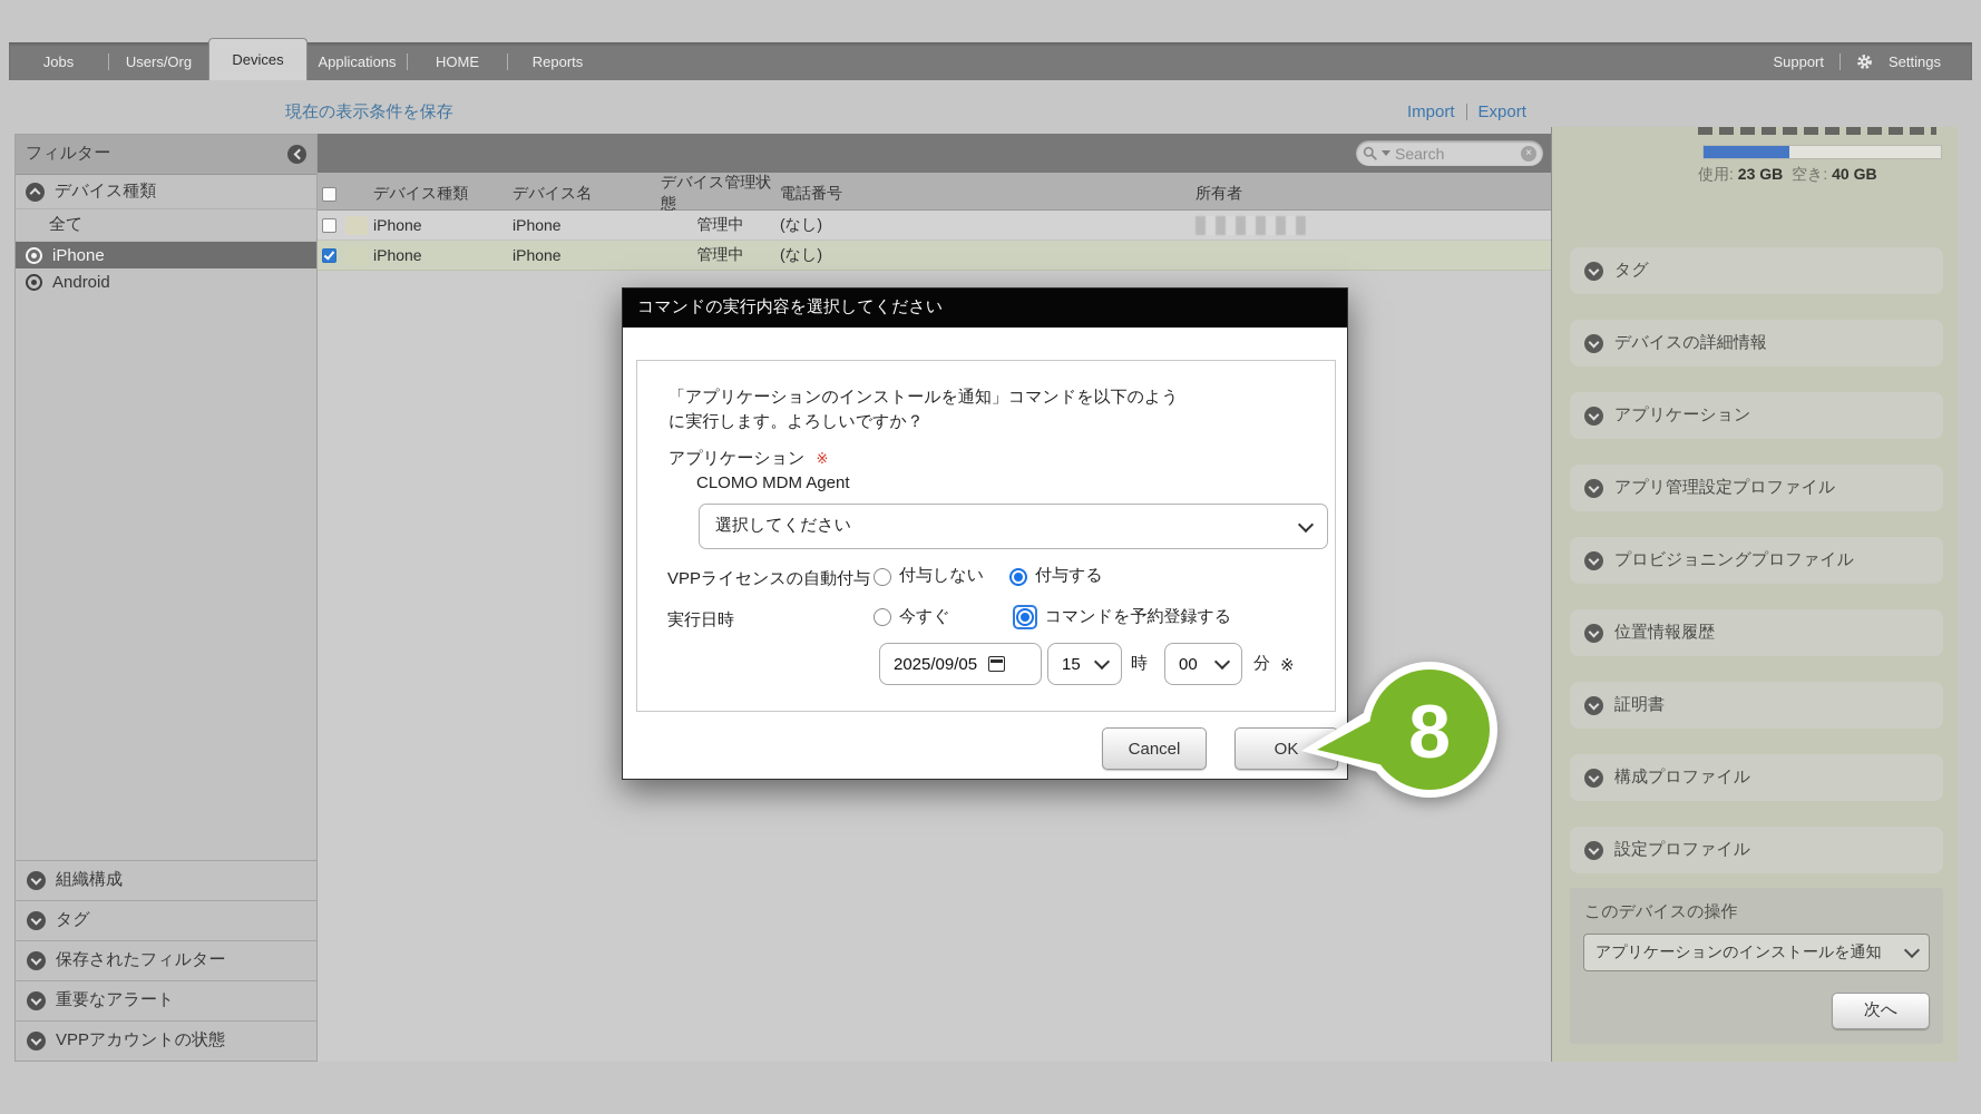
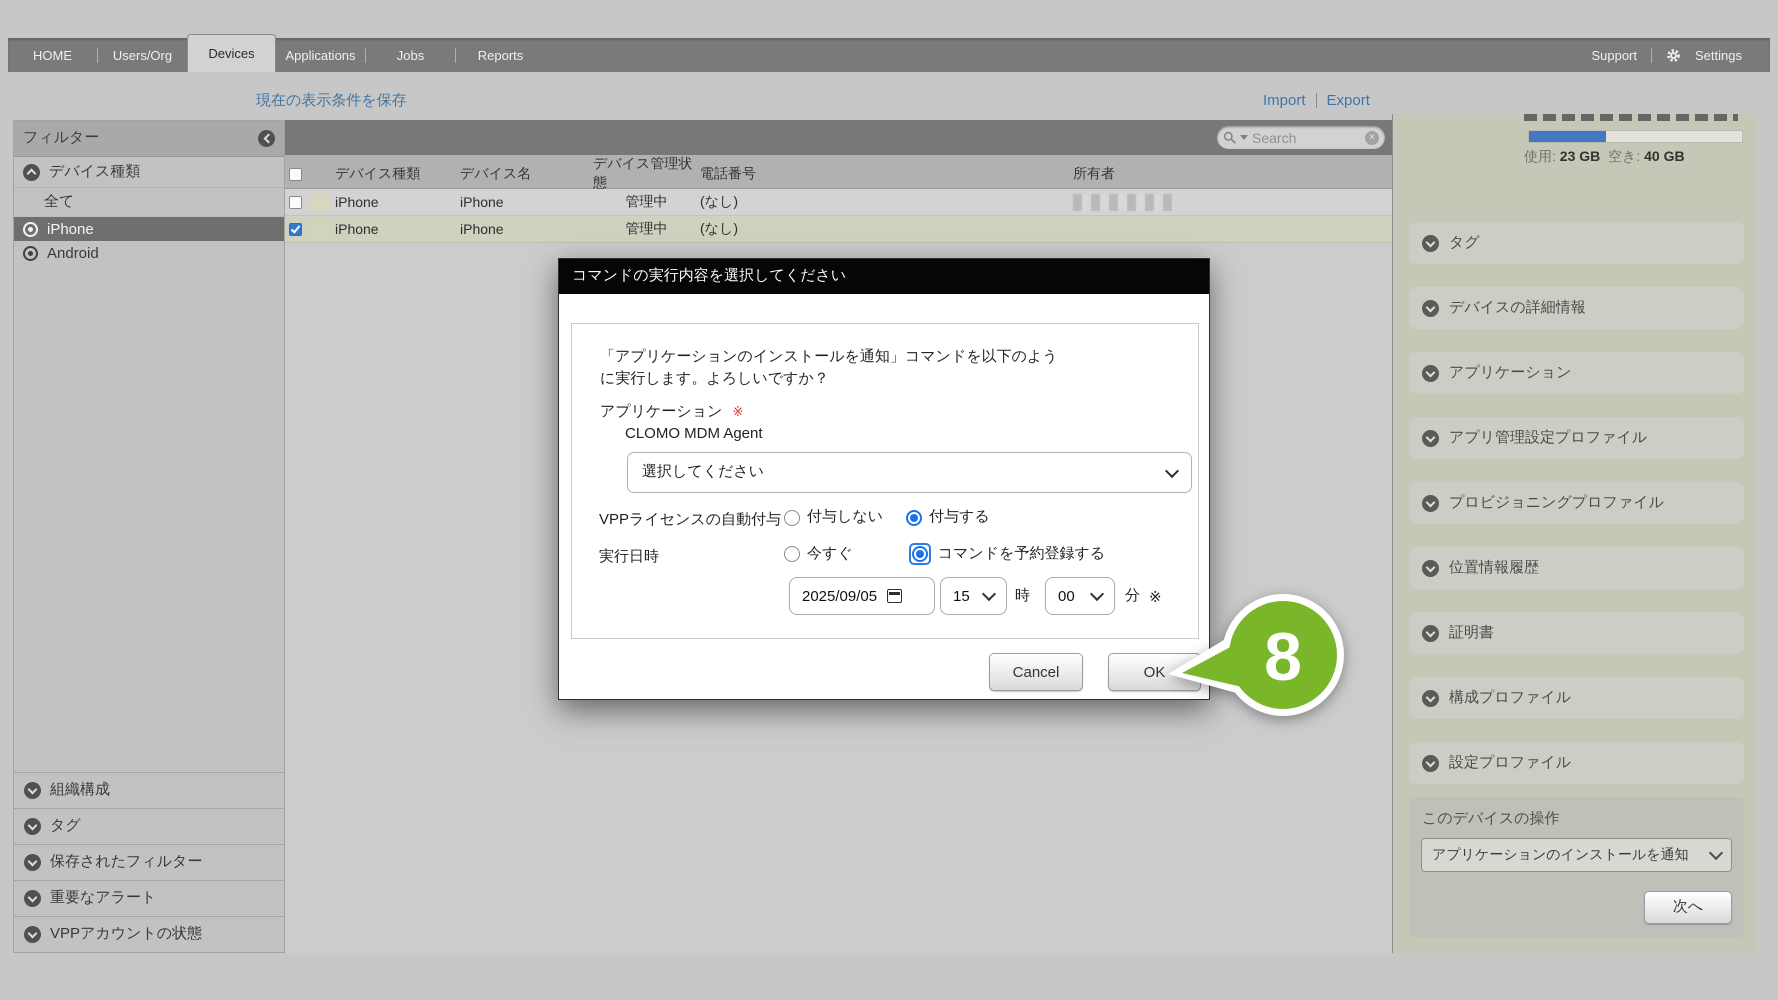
- Jobs
+ HOME
  Users/Org
  Devices
  Applications
- HOME
+ Jobs
  Reports
  Support
  Settings
  現在の表示条件を保存
  Import
  Export
  フィルター
  デバイス種類
  全て
  iPhone
  Android
  組織構成
  タグ
  保存されたフィルター
  重要なアラート
  VPPアカウントの状態
  Search
  ×
  デバイス種類
  デバイス名
  デバイス管理状態
  電話番号
  所有者
  iPhone
  iPhone
  管理中
  (なし)
  iPhone
  iPhone
  管理中
  (なし)
  使用: 23 GB 空き: 40 GB
  タグ
  デバイスの詳細情報
  アプリケーション
  アプリ管理設定プロファイル
  プロビジョニングプロファイル
  位置情報履歴
  証明書
  構成プロファイル
  設定プロファイル
  このデバイスの操作
  アプリケーションのインストールを通知
  次へ
  コマンドの実行内容を選択してください
  「アプリケーションのインストールを通知」コマンドを以下のように実行します。よろしいですか？
  アプリケーション ※
  CLOMO MDM Agent
  選択してください
  VPPライセンスの自動付与
  付与しない
  付与する
  実行日時
  今すぐ
  コマンドを予約登録する
  2025/09/05
  15
  時
  00
  分
  ※
  Cancel
  OK
  8
